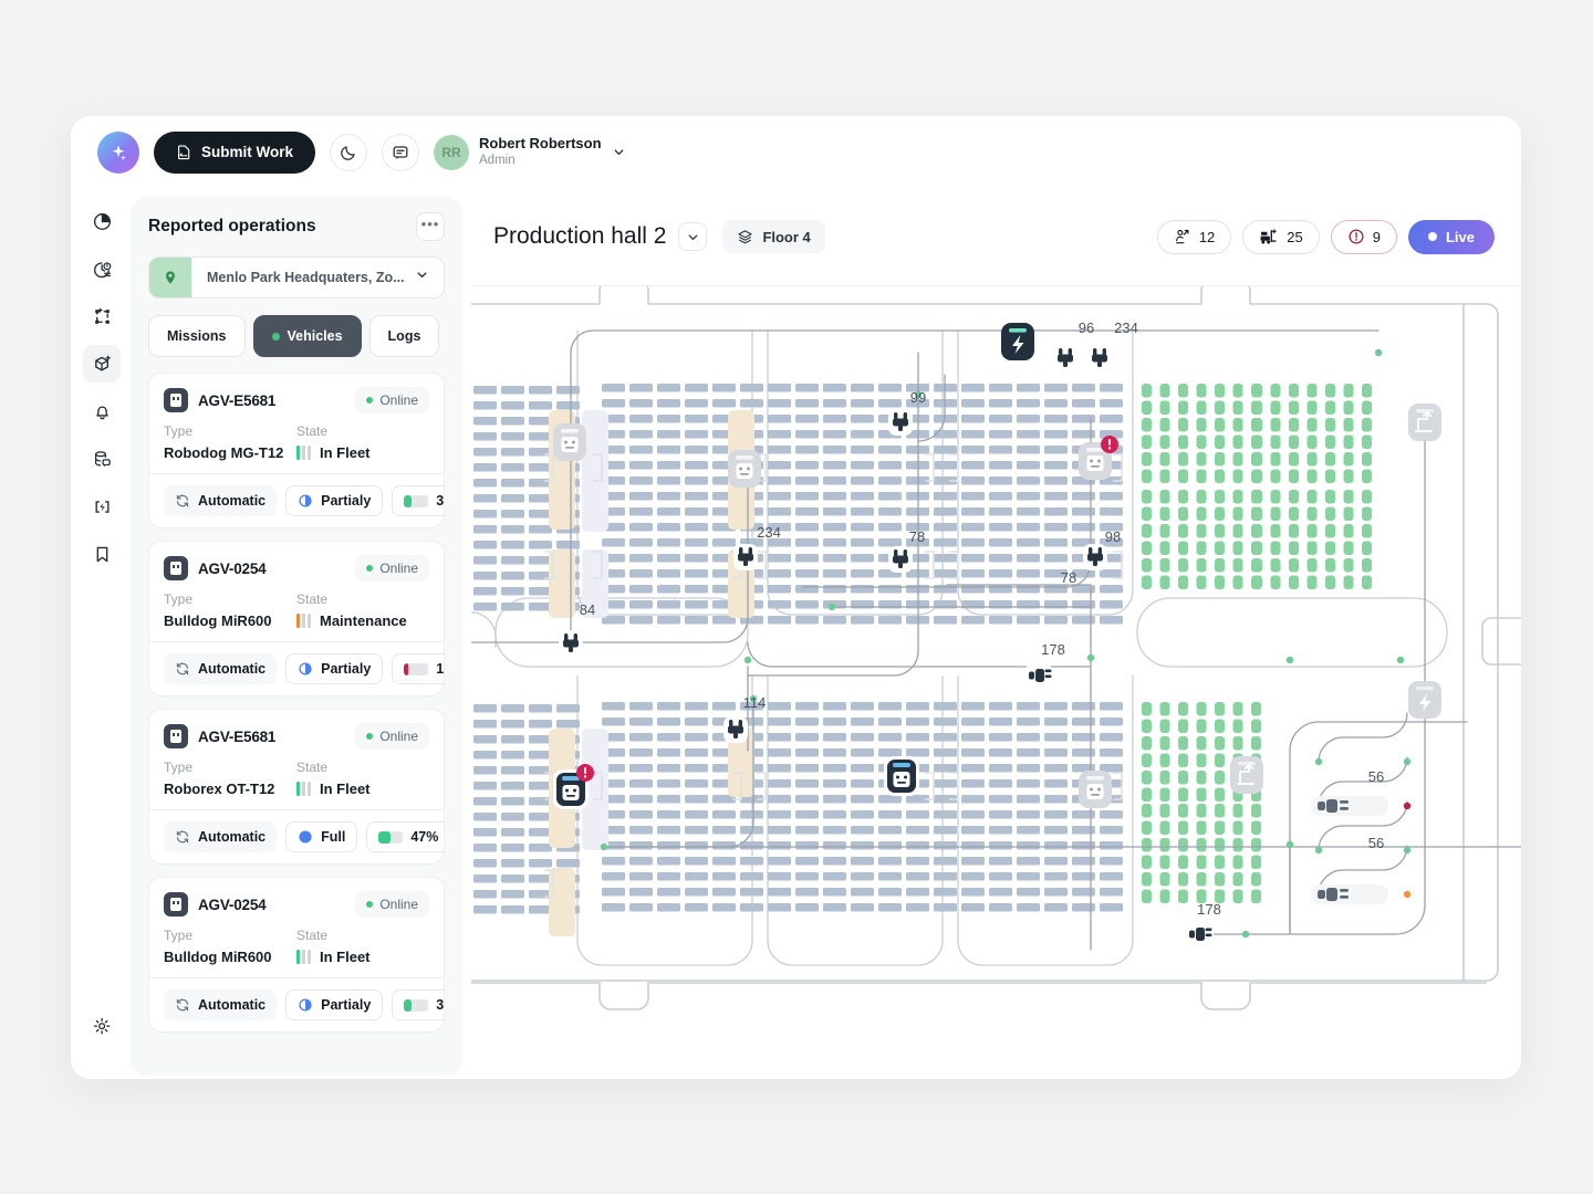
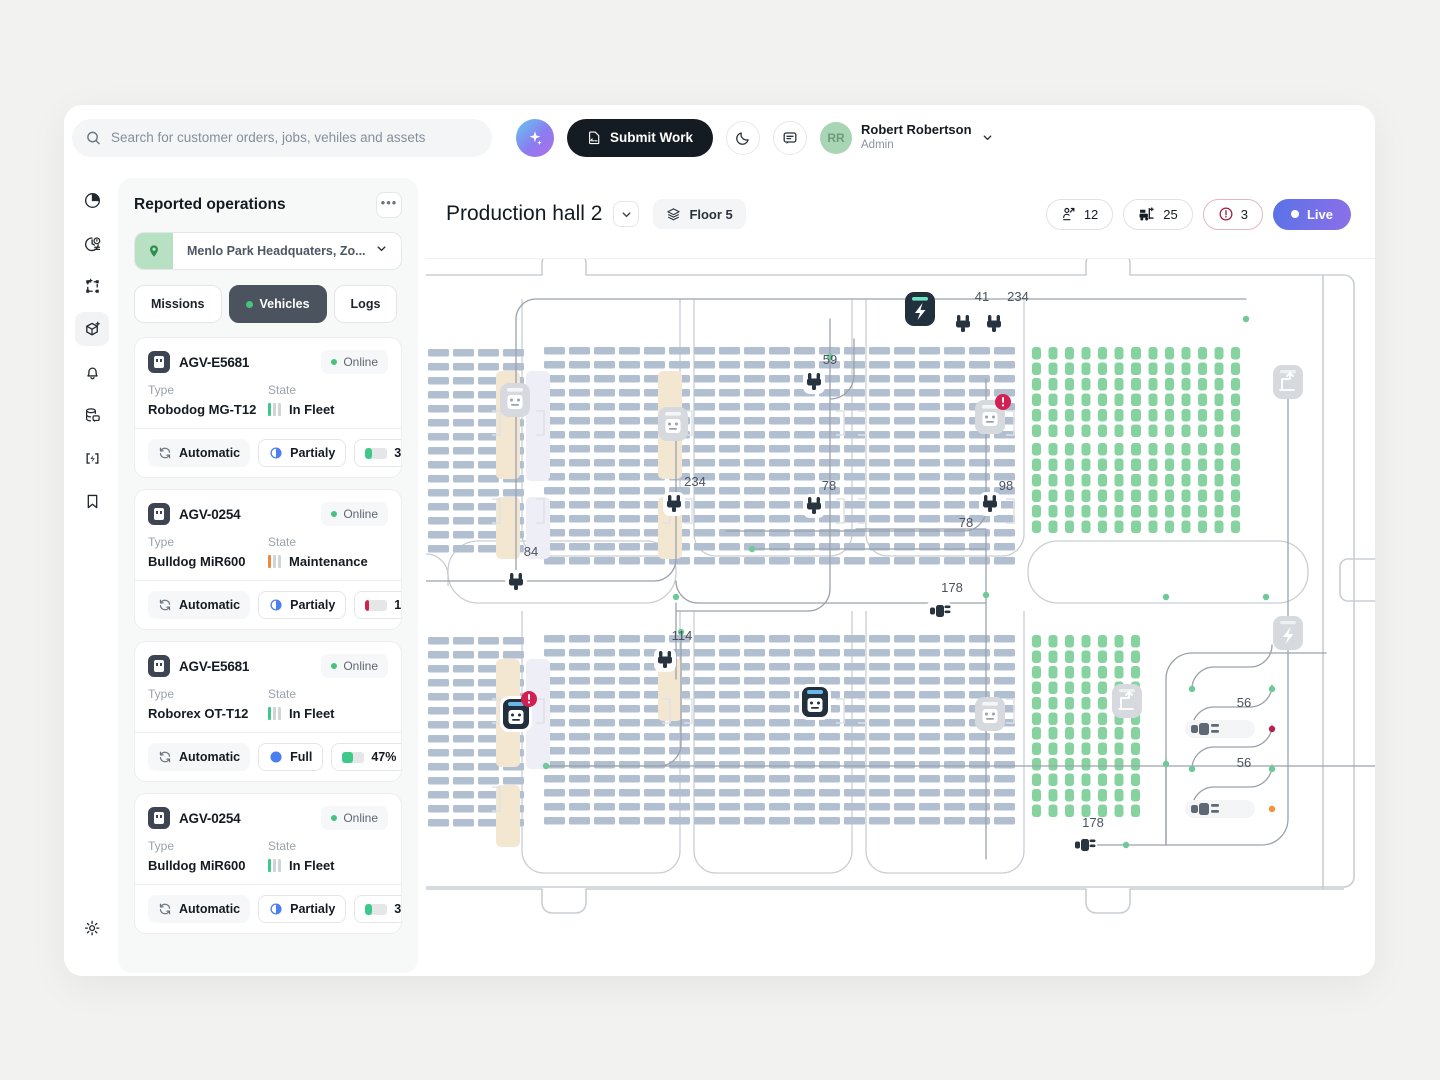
+ Search for customer orders, jobs, vehiles and assets
  Submit Work
  RR
  Robert Robertson
  Admin
  Reported operations
  •••
  Menlo Park Headquaters, Zo...
  Missions
  Vehicles
  Logs
  AGV-E5681
  Online
  Type
  Robodog MG-T12
  State
  In Fleet
  Automatic
  Partialy
  AGV-0254
  Online
  Type
  Bulldog MiR600
  State
  Maintenance
  Automatic
  Partialy
  AGV-E5681
  Online
  Type
  Roborex OT-T12
  State
  In Fleet
  Automatic
  Full
  47%
  AGV-0254
  Online
  Type
  Bulldog MiR600
  State
  In Fleet
  Automatic
  Partialy
  Production hall 2
- Floor 4
+ Floor 5
  12
  25
- 9
+ 3
  Live
- 96
+ 41
  234
- 99
+ 59
  234
  78
  98
  78
  84
  178
  114
  56
  56
  178
